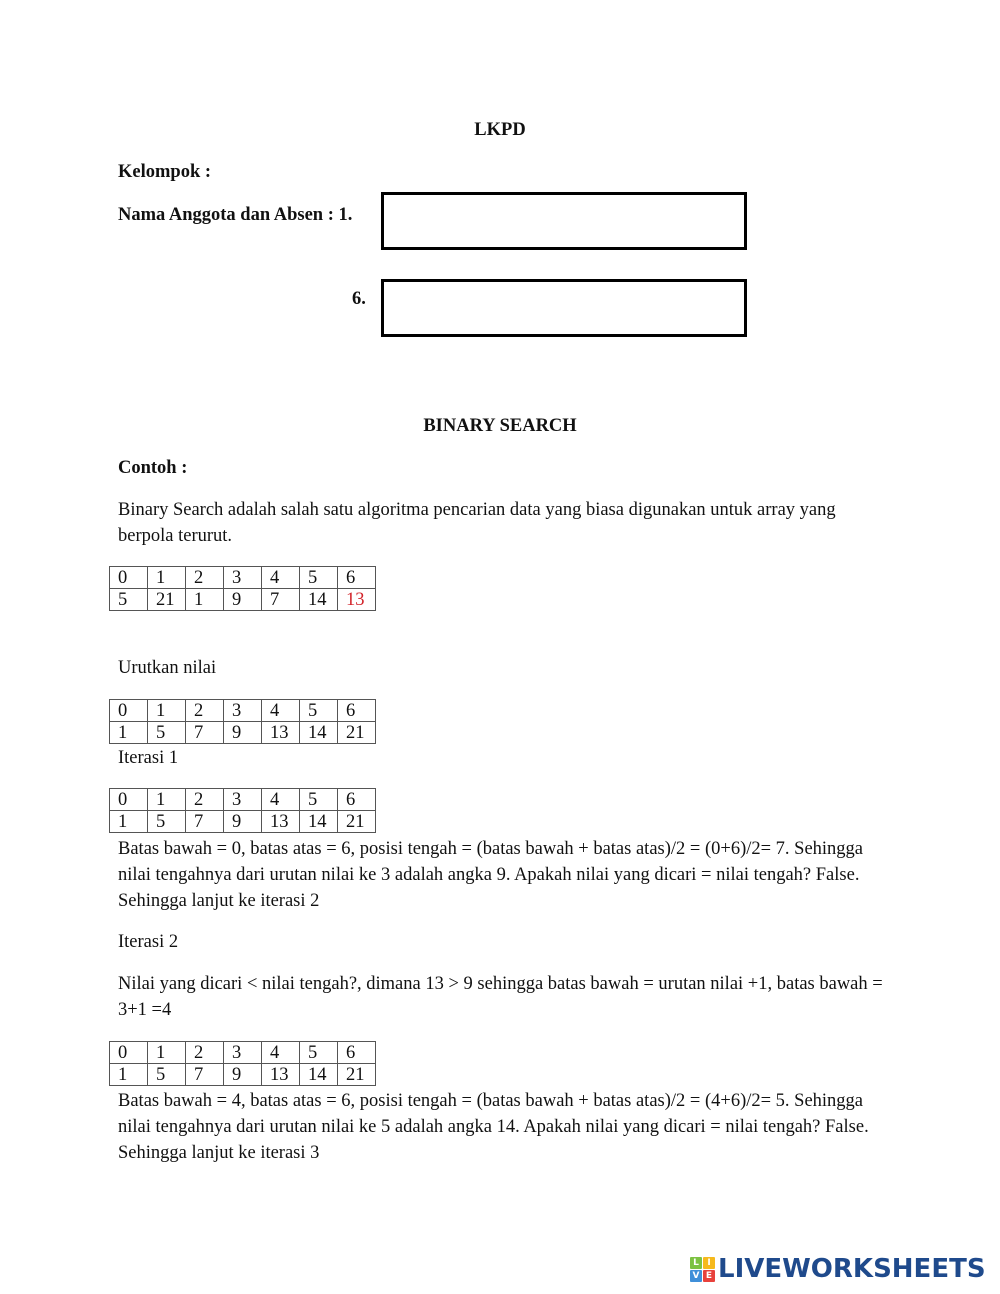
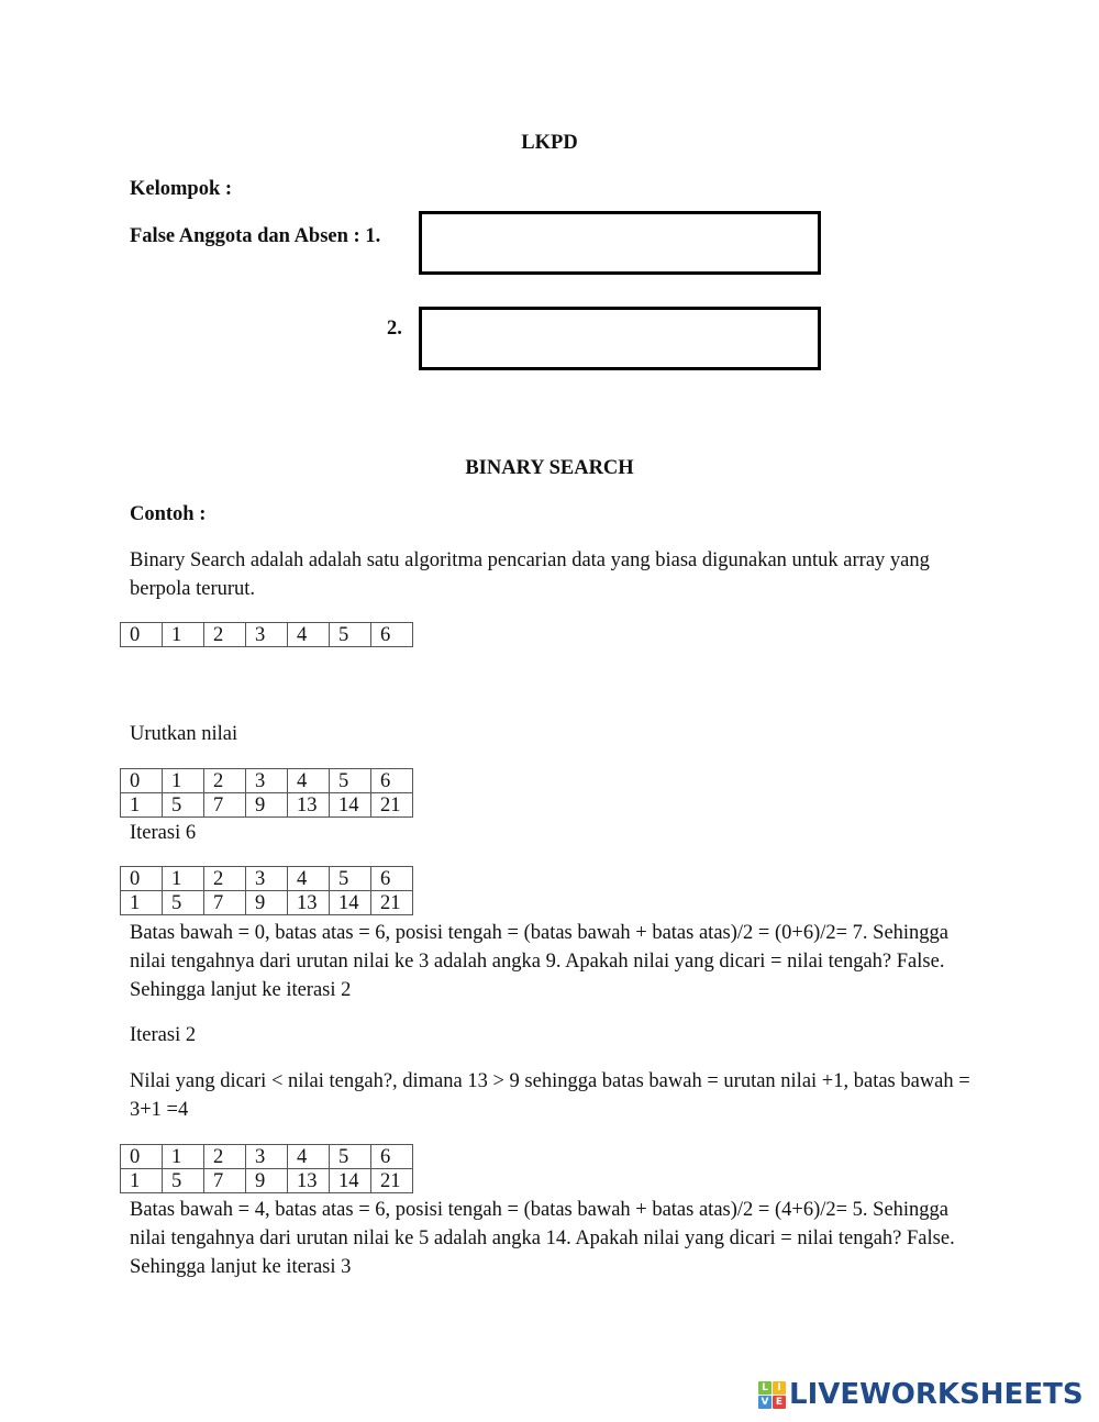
  LKPD
  Kelompok :
- Nama Anggota dan Absen : 1.
+ False Anggota dan Absen : 1.
- 6.
+ 2.
  BINARY SEARCH
  Contoh :
- Binary Search adalah salah satu algoritma pencarian data yang biasa digunakan untuk array yang berpola terurut.
+ Binary Search adalah adalah satu algoritma pencarian data yang biasa digunakan untuk array yang berpola terurut.
  0	1	2	3	4	5	6
- 5	21	1	9	7	14	13
  Urutkan nilai
  0	1	2	3	4	5	6
  1	5	7	9	13	14	21
- Iterasi 1
+ Iterasi 6
  0	1	2	3	4	5	6
  1	5	7	9	13	14	21
  Batas bawah = 0, batas atas = 6, posisi tengah = (batas bawah + batas atas)/2 = (0+6)/2= 7. Sehingga nilai tengahnya dari urutan nilai ke 3 adalah angka 9. Apakah nilai yang dicari = nilai tengah? False. Sehingga lanjut ke iterasi 2
  Iterasi 2
  Nilai yang dicari < nilai tengah?, dimana 13 > 9 sehingga batas bawah = urutan nilai +1, batas bawah = 3+1 =4
  0	1	2	3	4	5	6
  1	5	7	9	13	14	21
  Batas bawah = 4, batas atas = 6, posisi tengah = (batas bawah + batas atas)/2 = (4+6)/2= 5. Sehingga nilai tengahnya dari urutan nilai ke 5 adalah angka 14. Apakah nilai yang dicari = nilai tengah? False. Sehingga lanjut ke iterasi 3
  L
  I
  V
  E
  LIVEWORKSHEETS
